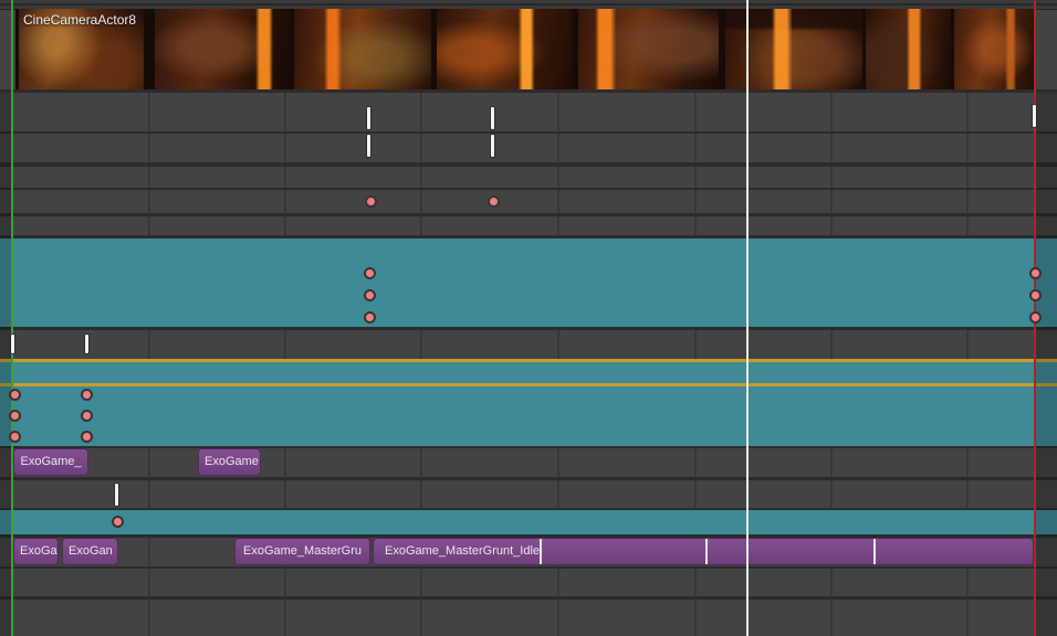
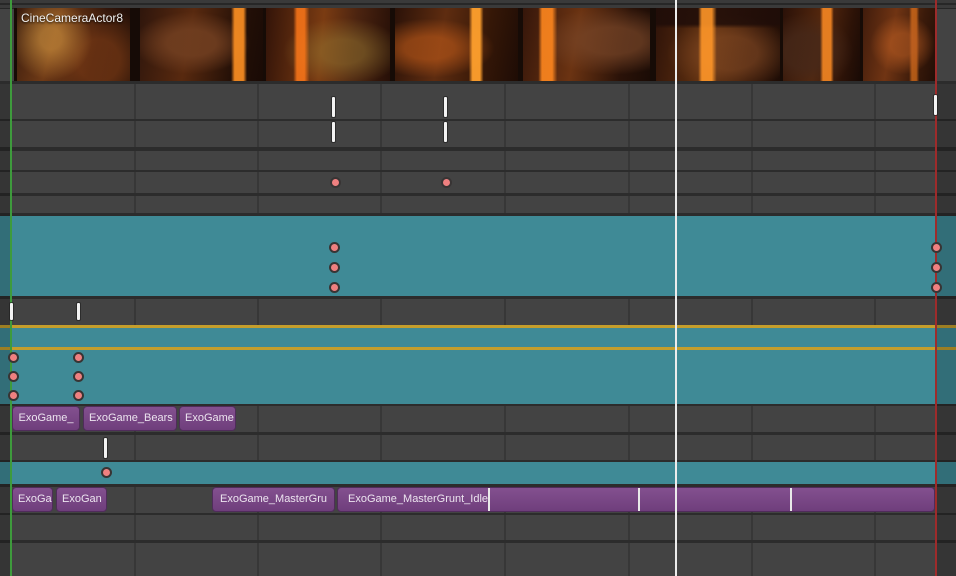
  CineCameraActor8
  ExoGame_
+ ExoGame_Bears
  ExoGame
  ExoGa
  ExoGan
  ExoGame_MasterGru
  ExoGame_MasterGrunt_Idle
